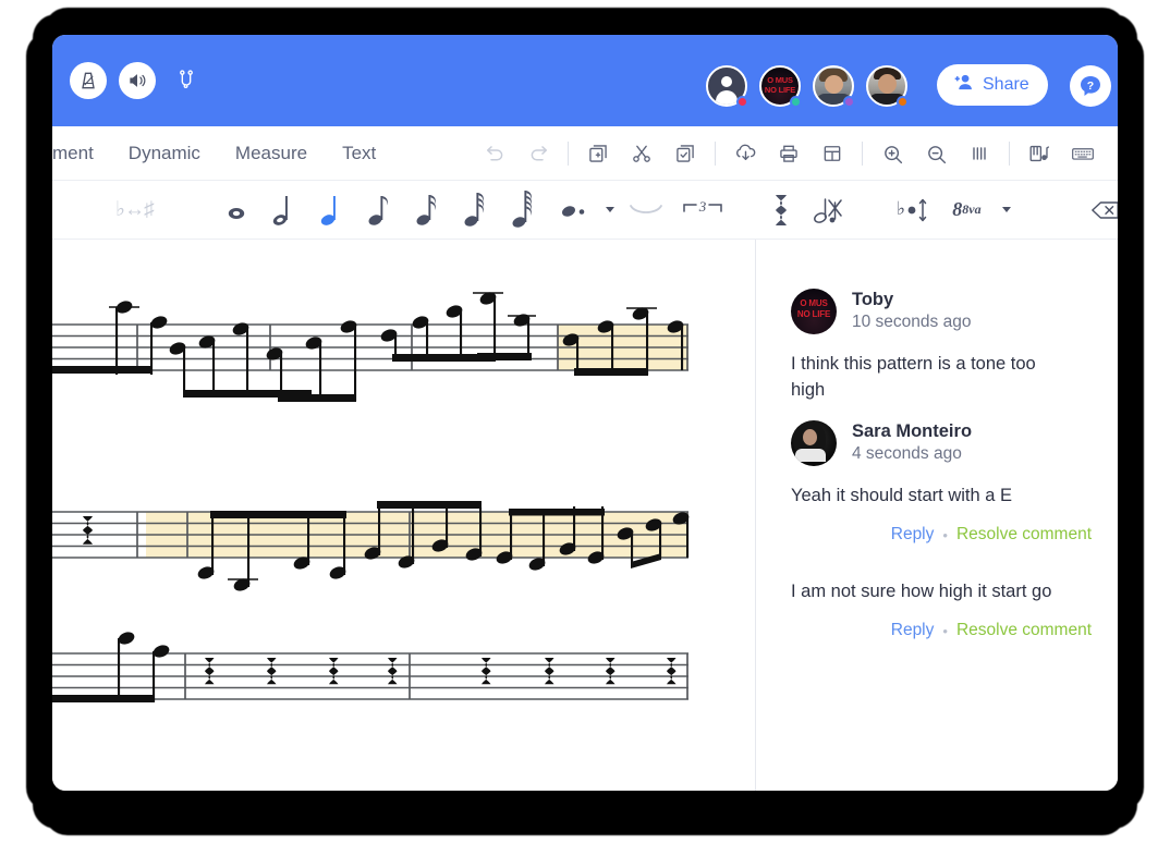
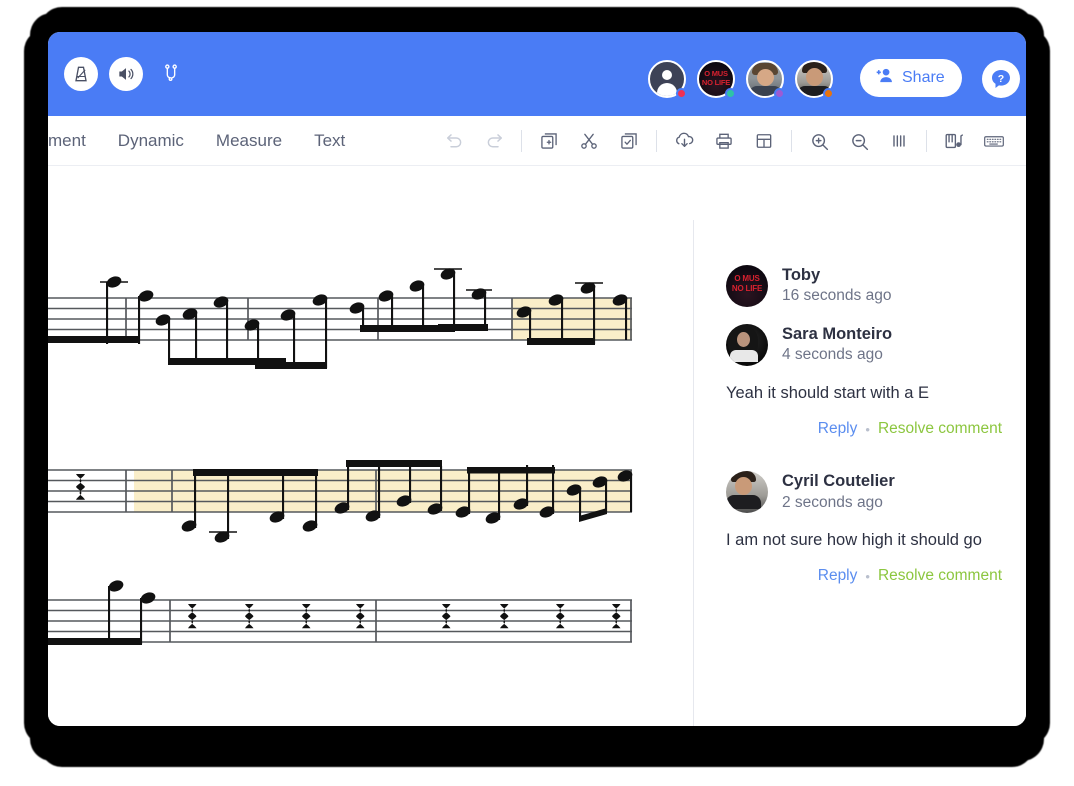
  O MUS
  NO LIFE
  Share
  ?
  ment
  Dynamic
  Measure
  Text
- ♭↔♯
- 3
- ♭
- 8
- 8va
  O MUS
  NO LIFE
  Toby
- 10 seconds ago
+ 16 seconds ago
- I think this pattern is a tone too high
  Sara Monteiro
  4 seconds ago
  Yeah it should start with a E
  Reply
  •
  Resolve comment
+ Cyril Coutelier
+ 2 seconds ago
- I am not sure how high it start go
+ I am not sure how high it should go
  Reply
  •
  Resolve comment
